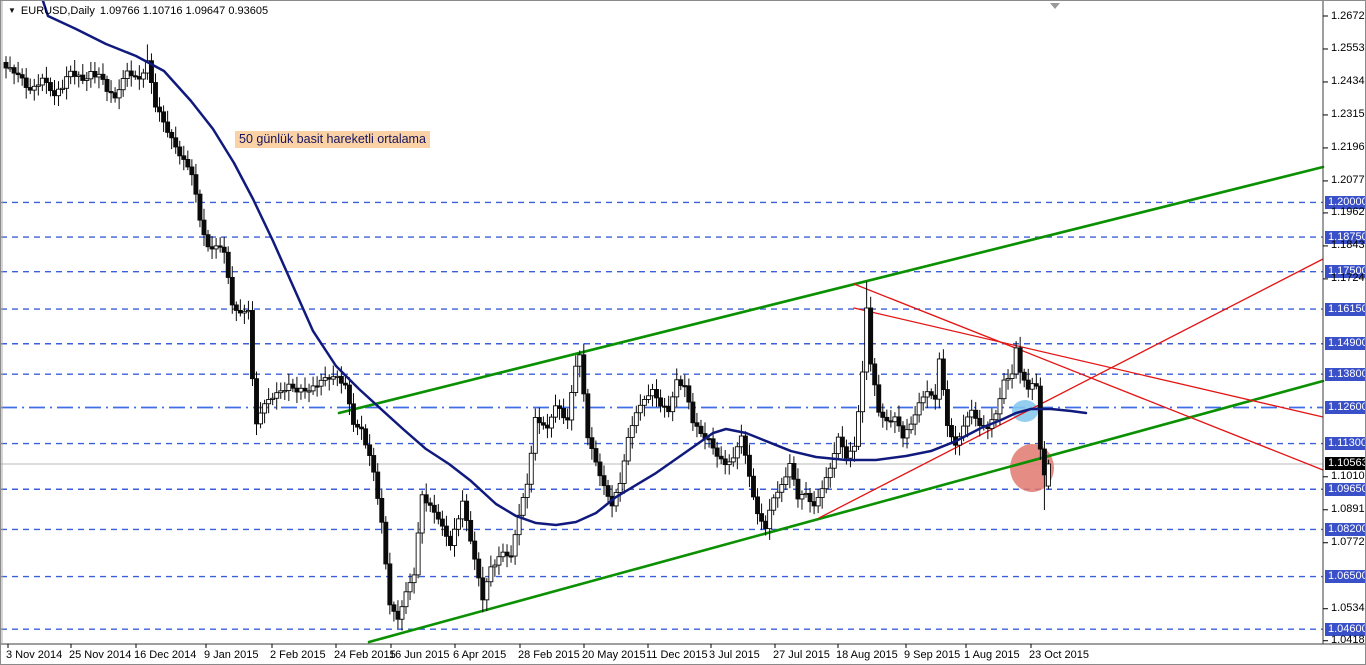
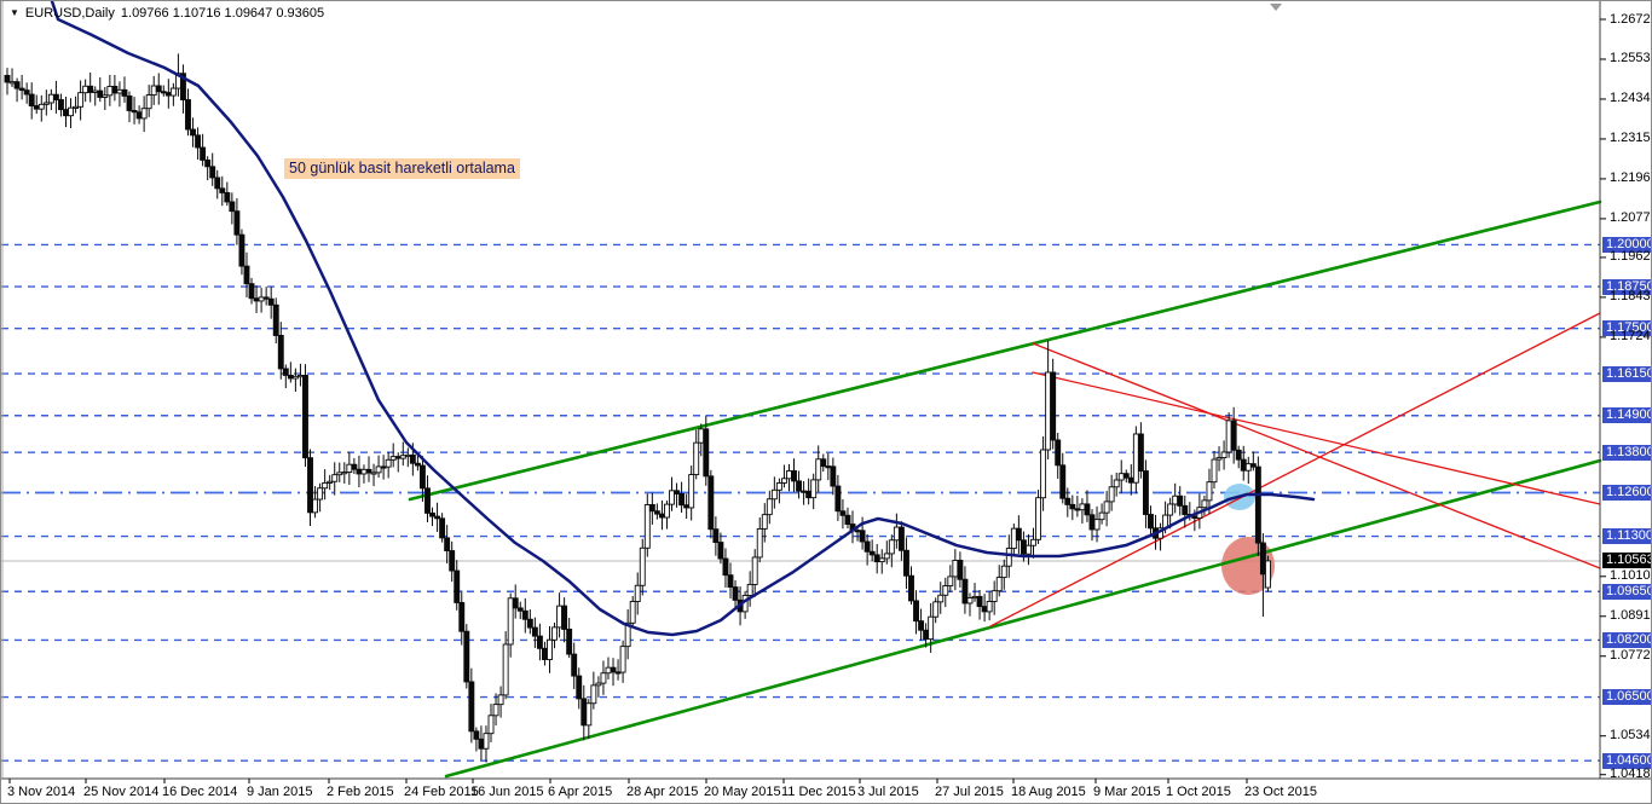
  ▼
  EURUSD,Daily
  1.09766 1.10716 1.09647 0.93605
  50 günlük basit hareketli ortalama
  1.20000
  1.18750
  1.17500
  1.16150
  1.14900
  1.13800
  1.11300
  1.09650
  1.08200
  1.06500
  1.04600
  1.12600
  1.10563
  1.2672
  1.2553
  1.2434
  1.2315
  1.2196
  1.2077
  1.1962
  1.1843
  1.1724
  1.1010
  1.0891
  1.0772
  1.0534
  1.0418
  3 Nov 2014
  25 Nov 2014
  16 Dec 2014
  9 Jan 2015
  2 Feb 2015
  24 Feb 2015
  16 Jun 2015
  6 Apr 2015
- 28 Feb 2015
+ 28 Apr 2015
  20 May 2015
  11 Dec 2015
  3 Jul 2015
  27 Jul 2015
  18 Aug 2015
- 9 Sep 2015
+ 9 Mar 2015
- 1 Aug 2015
+ 1 Oct 2015
  23 Oct 2015
